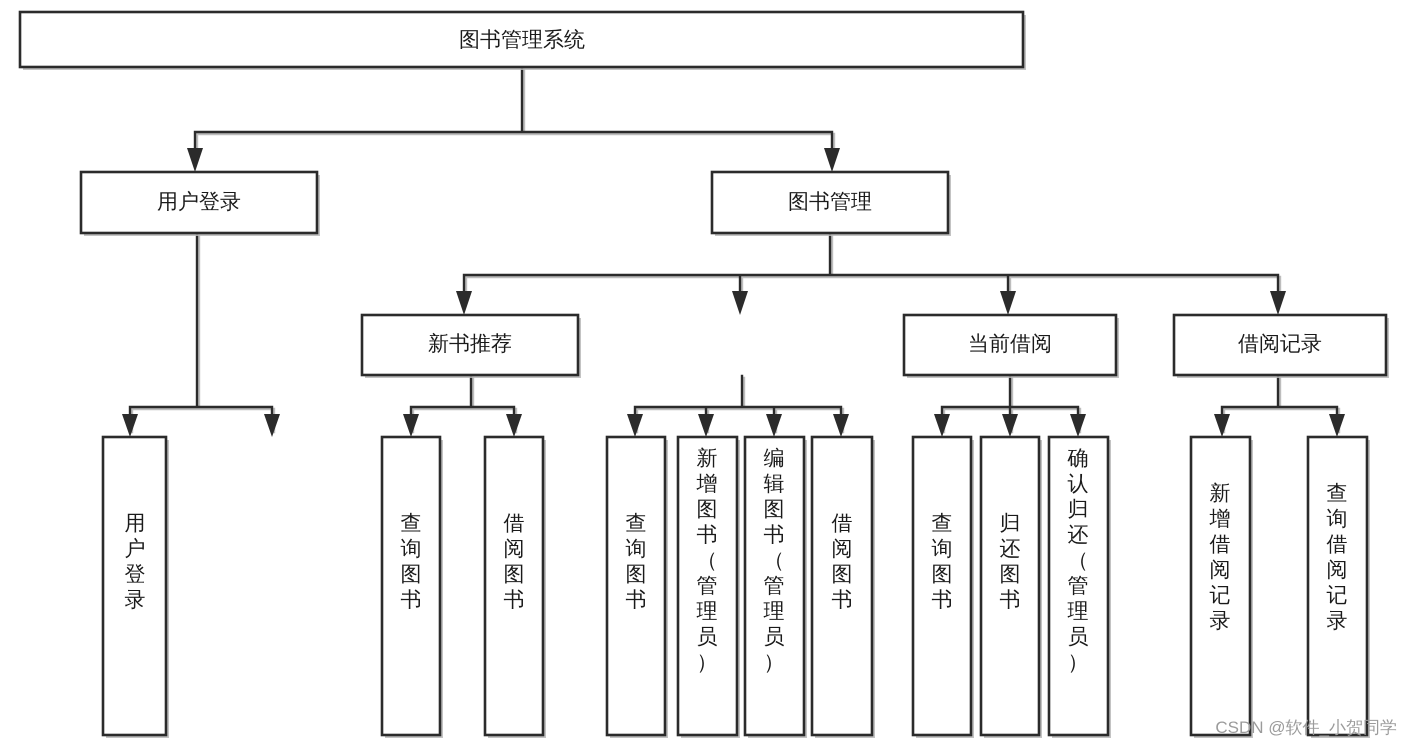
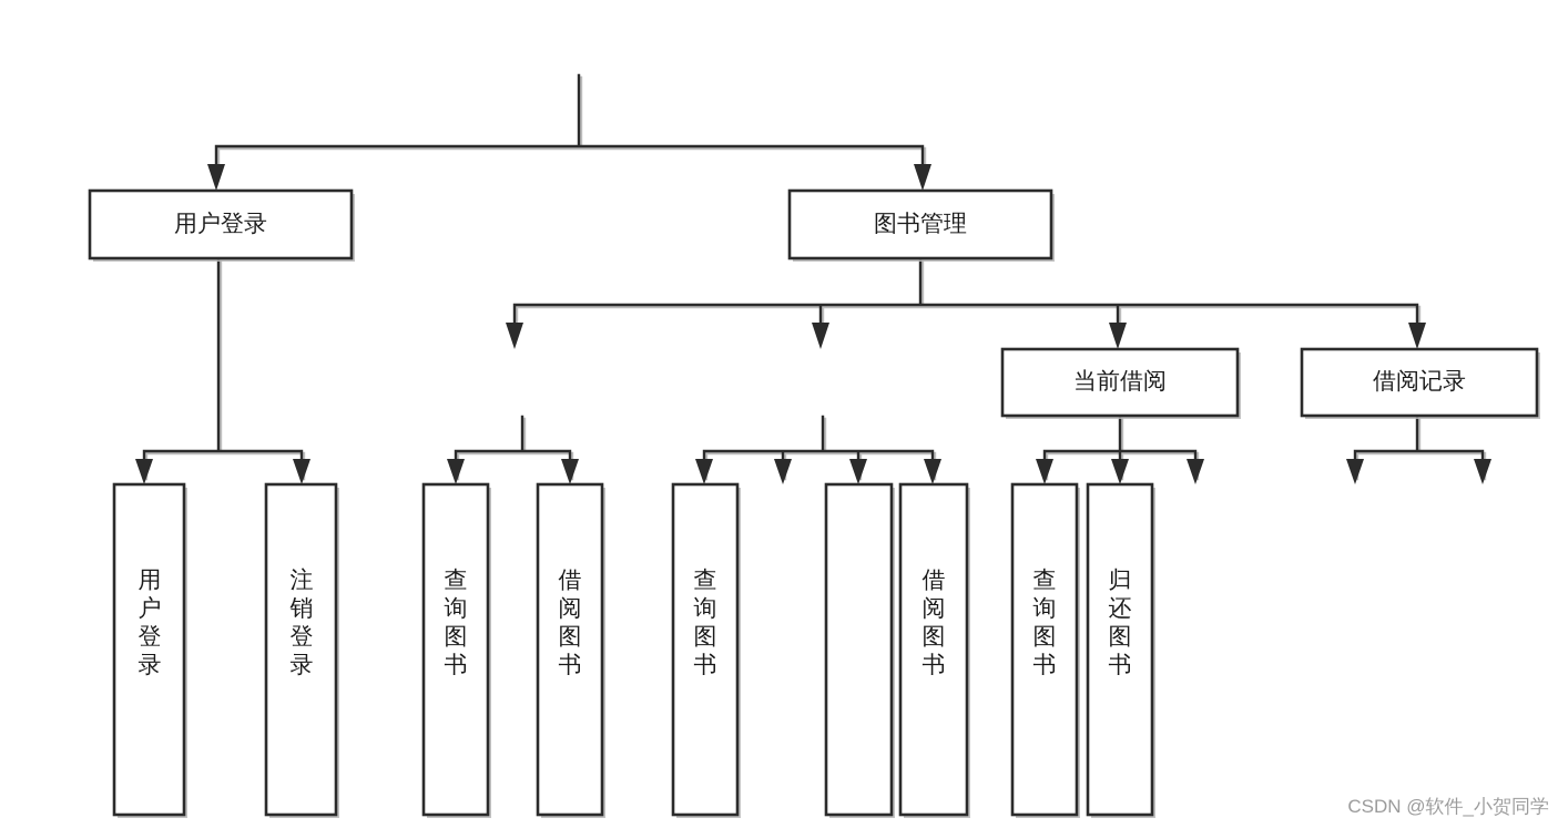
- 图书管理系统
  用户登录
  图书管理
- 新书推荐
  当前借阅
  借阅记录
  用户登录
+ 注销登录
  查询图书
  借阅图书
  查询图书
- 新增图书（管理员）
- 编辑图书（管理员）
  借阅图书
  查询图书
  归还图书
- 确认归还（管理员）
- 新增借阅记录
- 查询借阅记录
  CSDN @软件_小贺同学
